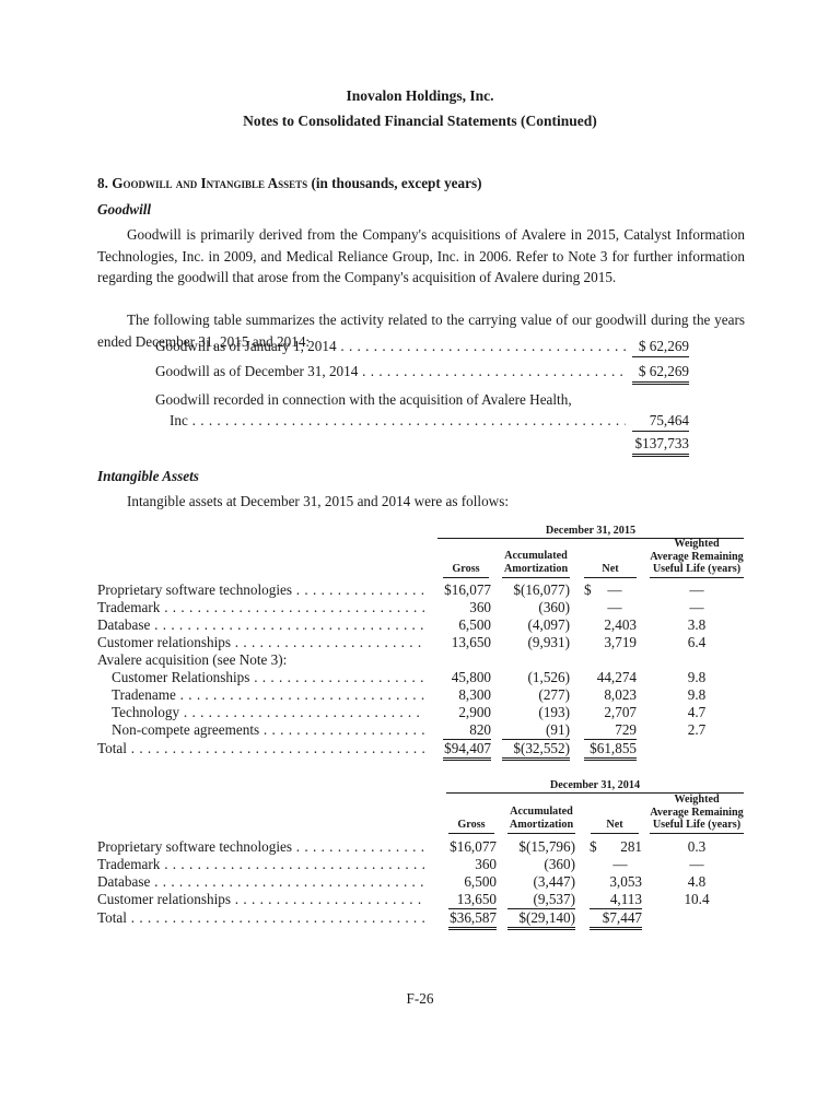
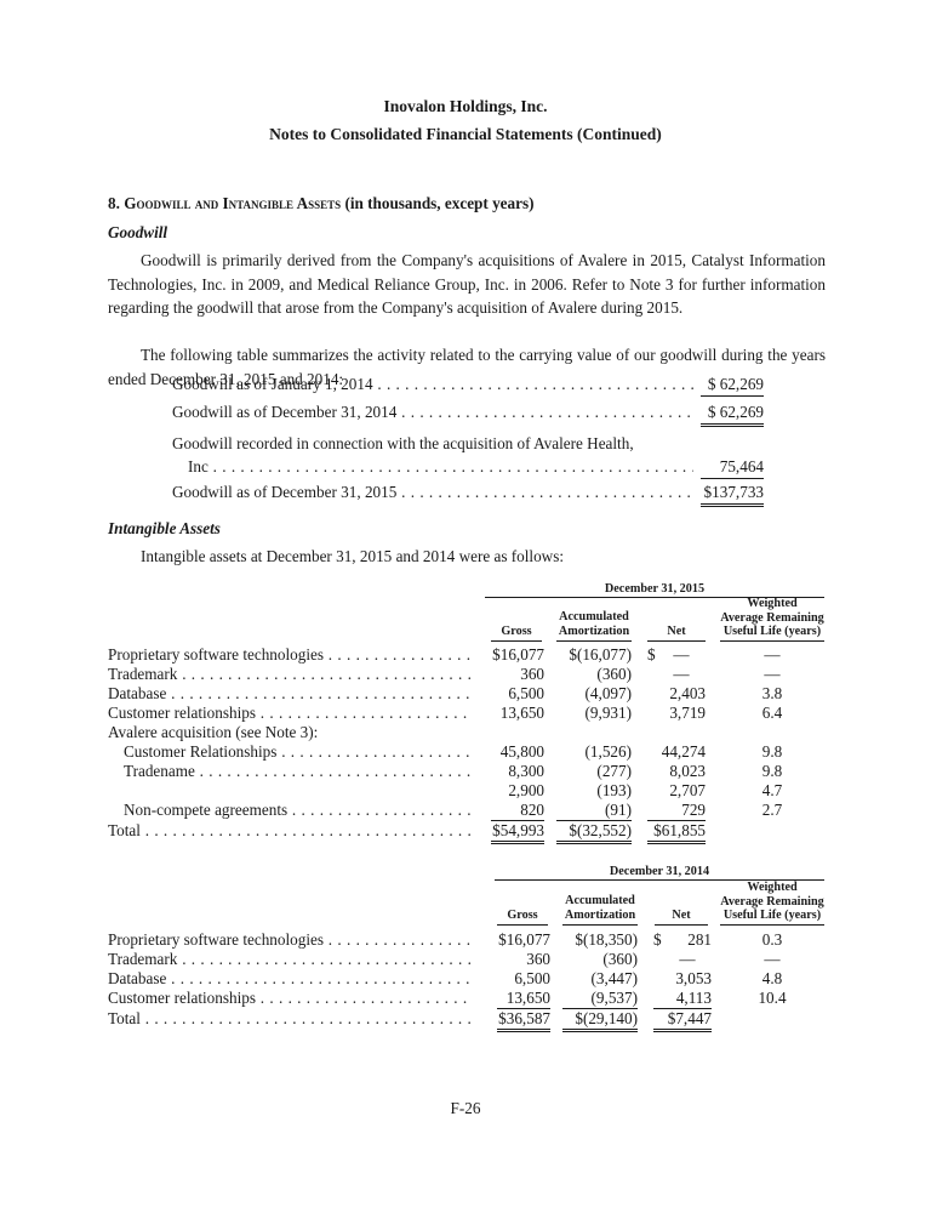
  Inovalon Holdings, Inc.
  Notes to Consolidated Financial Statements (Continued)
  8. Goodwill and Intangible Assets (in thousands, except years)
  Goodwill
  Goodwill is primarily derived from the Company's acquisitions of Avalere in 2015, Catalyst Information Technologies, Inc. in 2009, and Medical Reliance Group, Inc. in 2006. Refer to Note 3 for further information regarding the goodwill that arose from the Company's acquisition of Avalere during 2015.
  The following table summarizes the activity related to the carrying value of our goodwill during the years ended December 31, 2015 and 2014:
  Goodwill as of January 1, 2014
  $ 62,269
  Goodwill as of December 31, 2014
  $ 62,269
  Goodwill recorded in connection with the acquisition of Avalere Health,
  Inc
  75,464
+ Goodwill as of December 31, 2015
  $137,733
  Intangible Assets
  Intangible assets at December 31, 2015 and 2014 were as follows:
  December 31, 2015
  Gross
  Accumulated
  Amortization
  Net
  Weighted
  Average Remaining
  Useful Life (years)
  Proprietary software technologies
  $16,077
  $(16,077)
  $
  —
  —
  Trademark
  360
  (360)
  —
  —
  Database
  6,500
  (4,097)
  2,403
  3.8
  Customer relationships
  13,650
  (9,931)
  3,719
  6.4
  Avalere acquisition (see Note 3):
  Customer Relationships
  45,800
  (1,526)
  44,274
  9.8
  Tradename
  8,300
  (277)
  8,023
  9.8
- Technology
  2,900
  (193)
  2,707
  4.7
  Non-compete agreements
  820
  (91)
  729
  2.7
  Total
- $94,407
+ $54,993
  $(32,552)
  $61,855
  December 31, 2014
  Gross
  Accumulated
  Amortization
  Net
  Weighted
  Average Remaining
  Useful Life (years)
  Proprietary software technologies
  $16,077
- $(15,796)
+ $(18,350)
  $
  281
  0.3
  Trademark
  360
  (360)
  —
  —
  Database
  6,500
  (3,447)
  3,053
  4.8
  Customer relationships
  13,650
  (9,537)
  4,113
  10.4
  Total
  $36,587
  $(29,140)
  $7,447
  F-26
